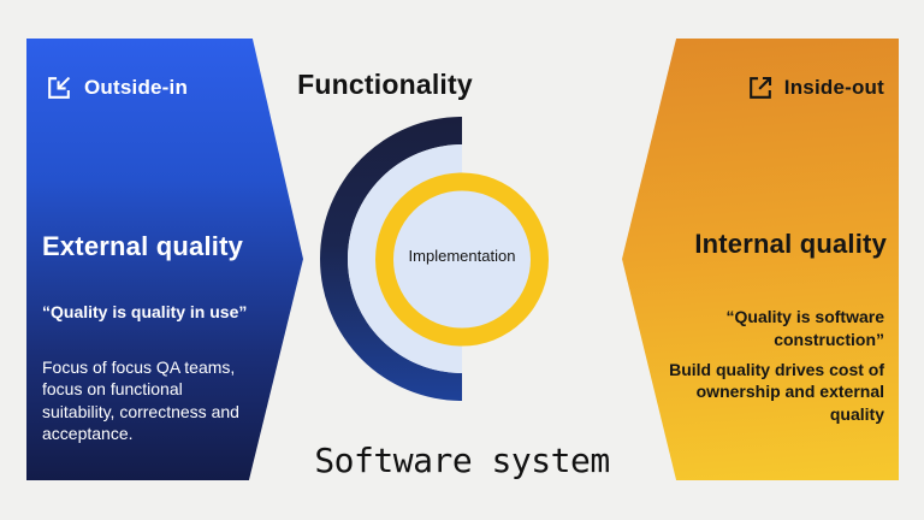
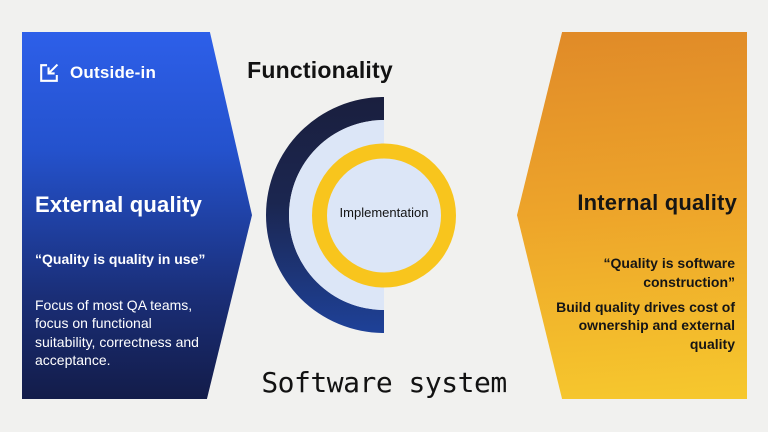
  Outside-in
  External quality
  “Quality is quality in use”
- Focus of focus QA teams,
+ Focus of most QA teams,
  focus on functional
  suitability, correctness and
  acceptance.
  Functionality
  Implementation
  Software system
- Inside-out
  Internal quality
  “Quality is software
  construction”
  Build quality drives cost of
  ownership and external
  quality
